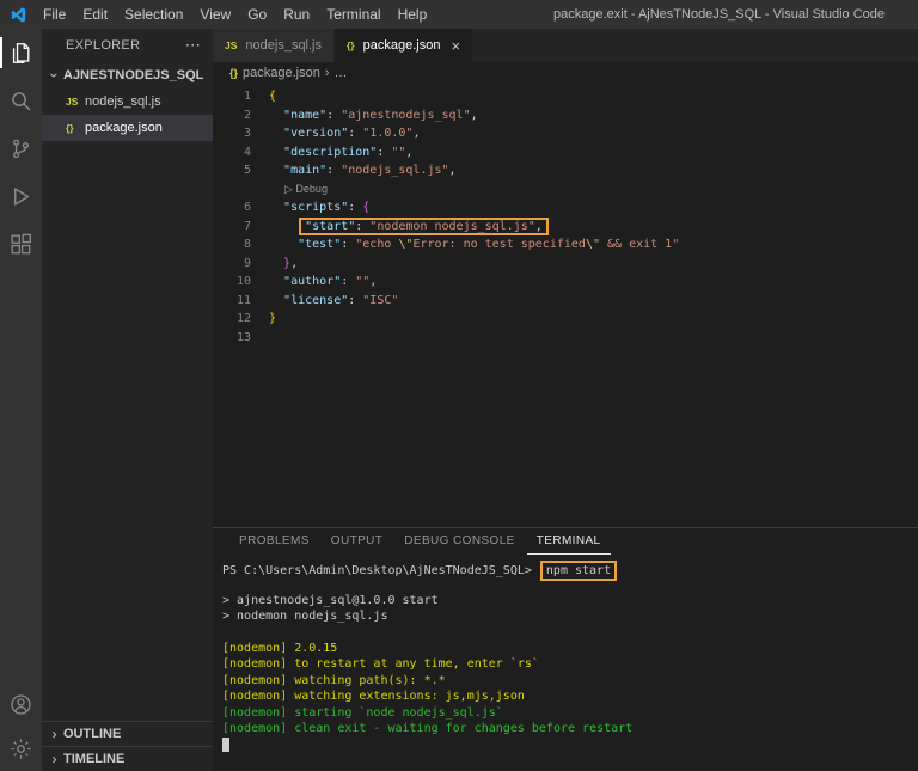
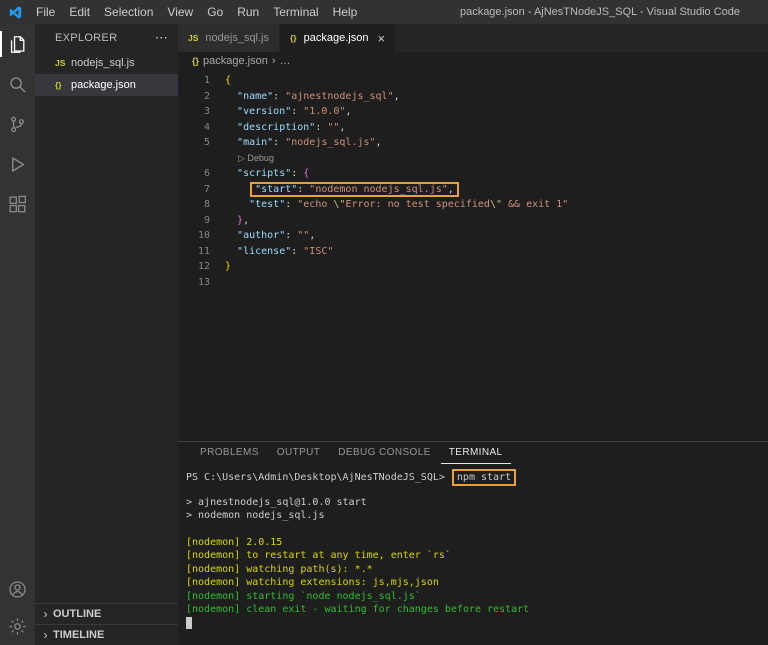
  File
  Edit
  Selection
  View
  Go
  Run
  Terminal
  Help
- package.exit - AjNesTNodeJS_SQL - Visual Studio Code
+ package.json - AjNesTNodeJS_SQL - Visual Studio Code
  EXPLORER
  ⋯
- AJNESTNODEJS_SQL
  JS
  nodejs_sql.js
  {}
  package.json
  ›
  OUTLINE
  ›
  TIMELINE
  JS
  nodejs_sql.js
  {}
  package.json
  ×
  {}
  package.json
  ›
  …
  1
  {
  2
  "name": "ajnestnodejs_sql",
  3
  "version": "1.0.0",
  4
  "description": "",
  5
  "main": "nodejs_sql.js",
  ▷ Debug
  6
  "scripts": {
  7
  "start": "nodemon nodejs_sql.js",
  8
  "test": "echo \"Error: no test specified\" && exit 1"
  9
  },
  10
  "author": "",
  11
  "license": "ISC"
  12
  }
  13
  PROBLEMS
  OUTPUT
  DEBUG CONSOLE
  TERMINAL
  PS C:\Users\Admin\Desktop\AjNesTNodeJS_SQL> npm start
  > ajnestnodejs_sql@1.0.0 start
  > nodemon nodejs_sql.js
  [nodemon] 2.0.15
  [nodemon] to restart at any time, enter `rs`
  [nodemon] watching path(s): *.*
  [nodemon] watching extensions: js,mjs,json
  [nodemon] starting `node nodejs_sql.js`
  [nodemon] clean exit - waiting for changes before restart
